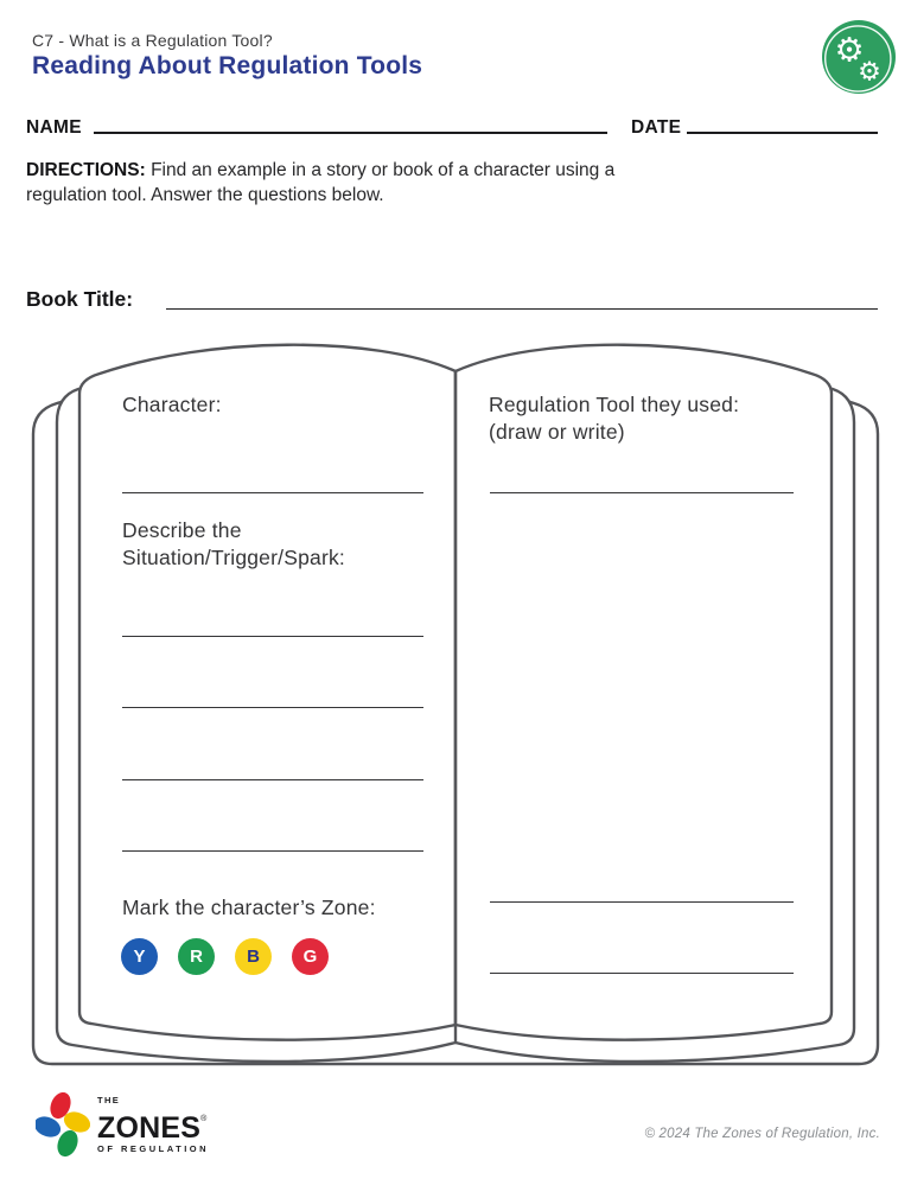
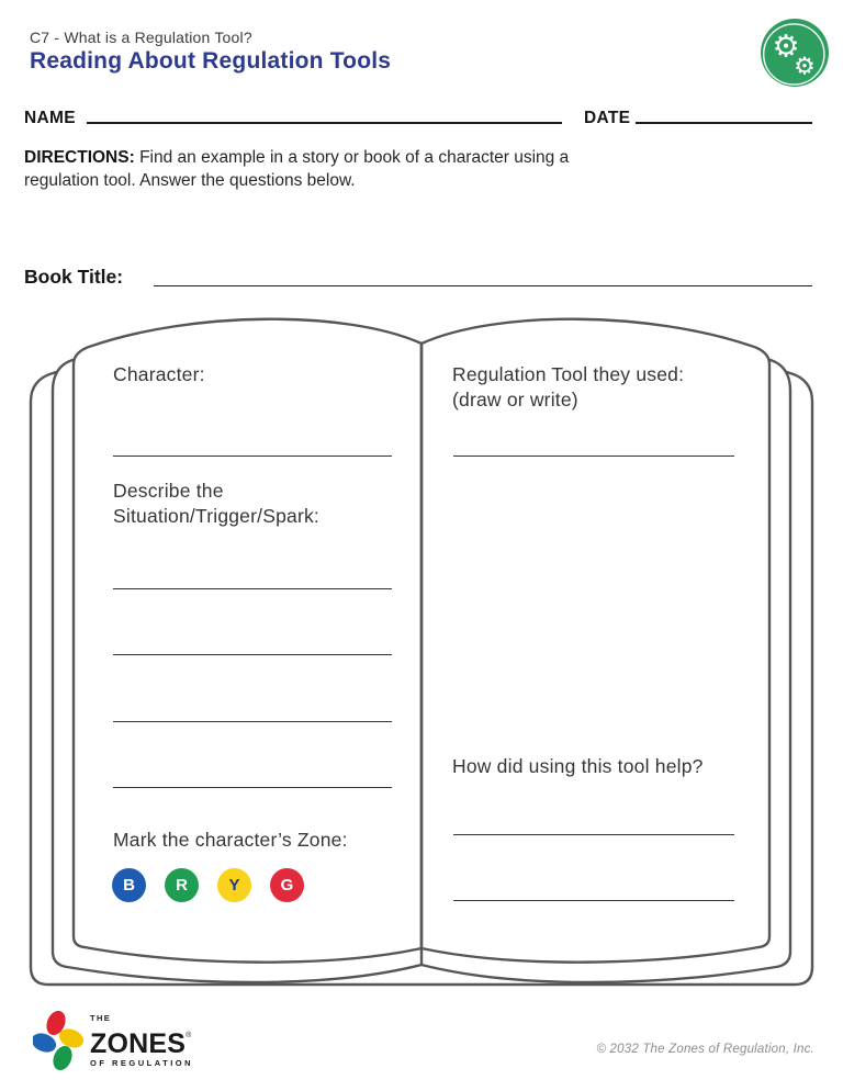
  C7 - What is a Regulation Tool?
  Reading About Regulation Tools
  ⚙
  ⚙
  NAME
  DATE
  DIRECTIONS: Find an example in a story or book of a character using a
  regulation tool. Answer the questions below.
  Book Title:
  Character:
  Describe the
  Situation/Trigger/Spark:
  Mark the character’s Zone:
- Y
+ B
  R
- B
+ Y
  G
  Regulation Tool they used:
  (draw or write)
+ How did using this tool help?
  THE
  ZONES
  OF REGULATION
- © 2024 The Zones of Regulation, Inc.
+ © 2032 The Zones of Regulation, Inc.
